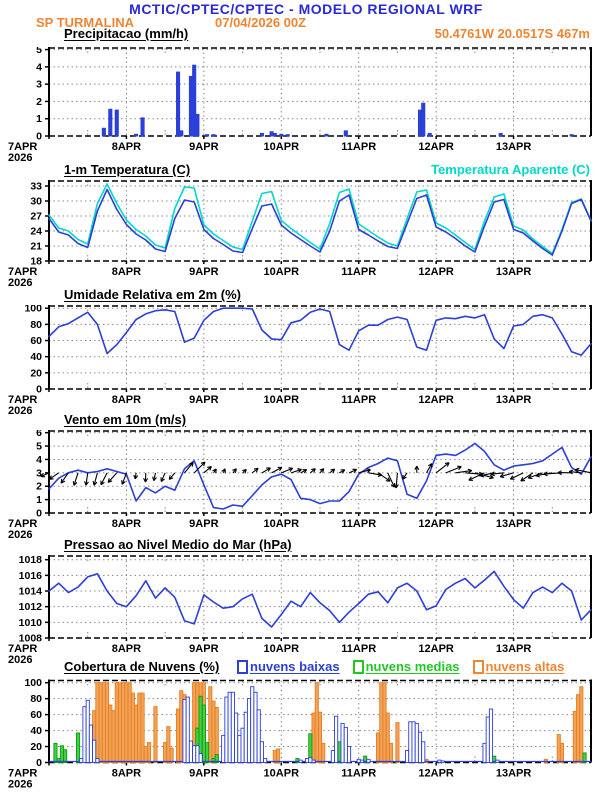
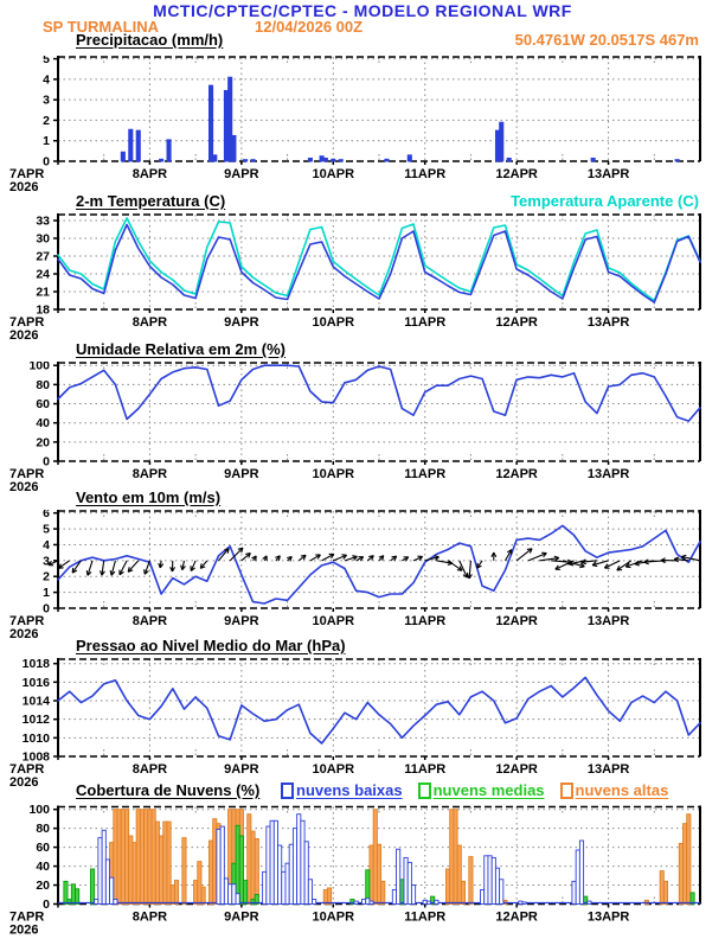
  MCTIC/CPTEC/CPTEC - MODELO REGIONAL WRF
  SP TURMALINA
- 07/04/2026 00Z
+ 12/04/2026 00Z
  Precipitacao (mm/h)
  50.4761W 20.0517S 467m
- 1-m Temperatura (C)
+ 2-m Temperatura (C)
  Temperatura Aparente (C)
  Umidade Relativa em 2m (%)
  Vento em 10m (m/s)
  Pressao ao Nivel Medio do Mar (hPa)
  Cobertura de Nuvens (%)
  nuvens baixas
  nuvens medias
  nuvens altas
  0
  1
  2
  3
  4
  5
  7APR
  2026
  8APR
  9APR
  10APR
  11APR
  12APR
  13APR
  18
  21
  24
  27
  30
  33
  7APR
  2026
  8APR
  9APR
  10APR
  11APR
  12APR
  13APR
  0
  20
  40
  60
  80
  100
  7APR
  2026
  8APR
  9APR
  10APR
  11APR
  12APR
  13APR
  0
  1
  2
  3
  4
  5
  6
  7APR
  2026
  8APR
  9APR
  10APR
  11APR
  12APR
  13APR
  1008
  1010
  1012
  1014
  1016
  1018
  7APR
  2026
  8APR
  9APR
  10APR
  11APR
  12APR
  13APR
  0
  20
  40
  60
  80
  100
  7APR
  2026
  8APR
  9APR
  10APR
  11APR
  12APR
  13APR
